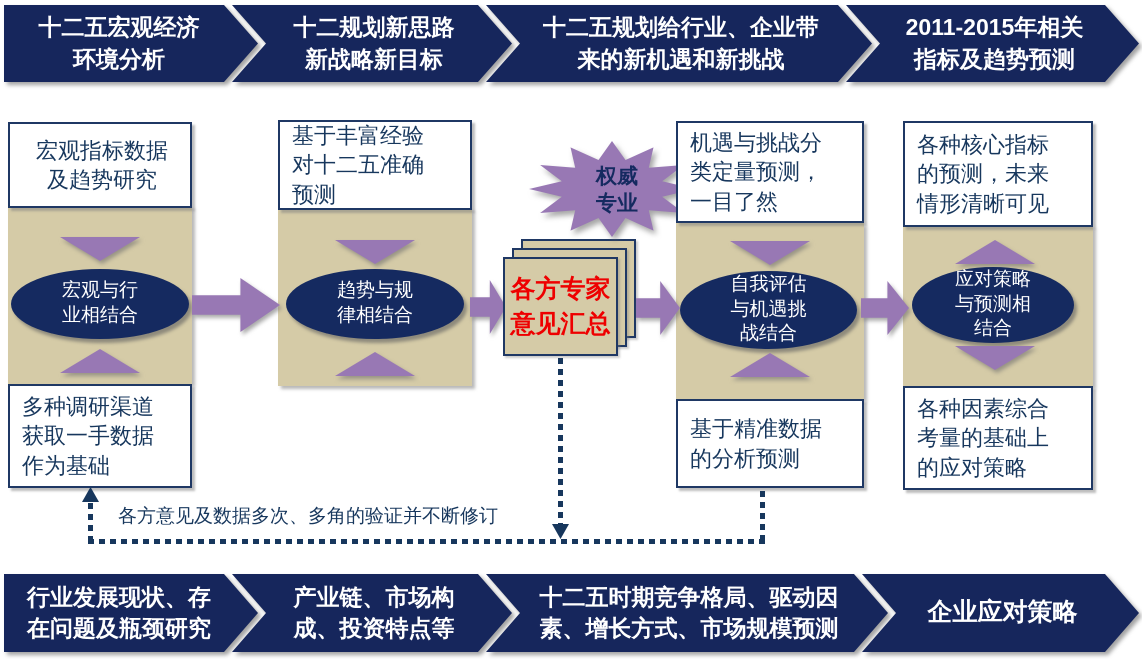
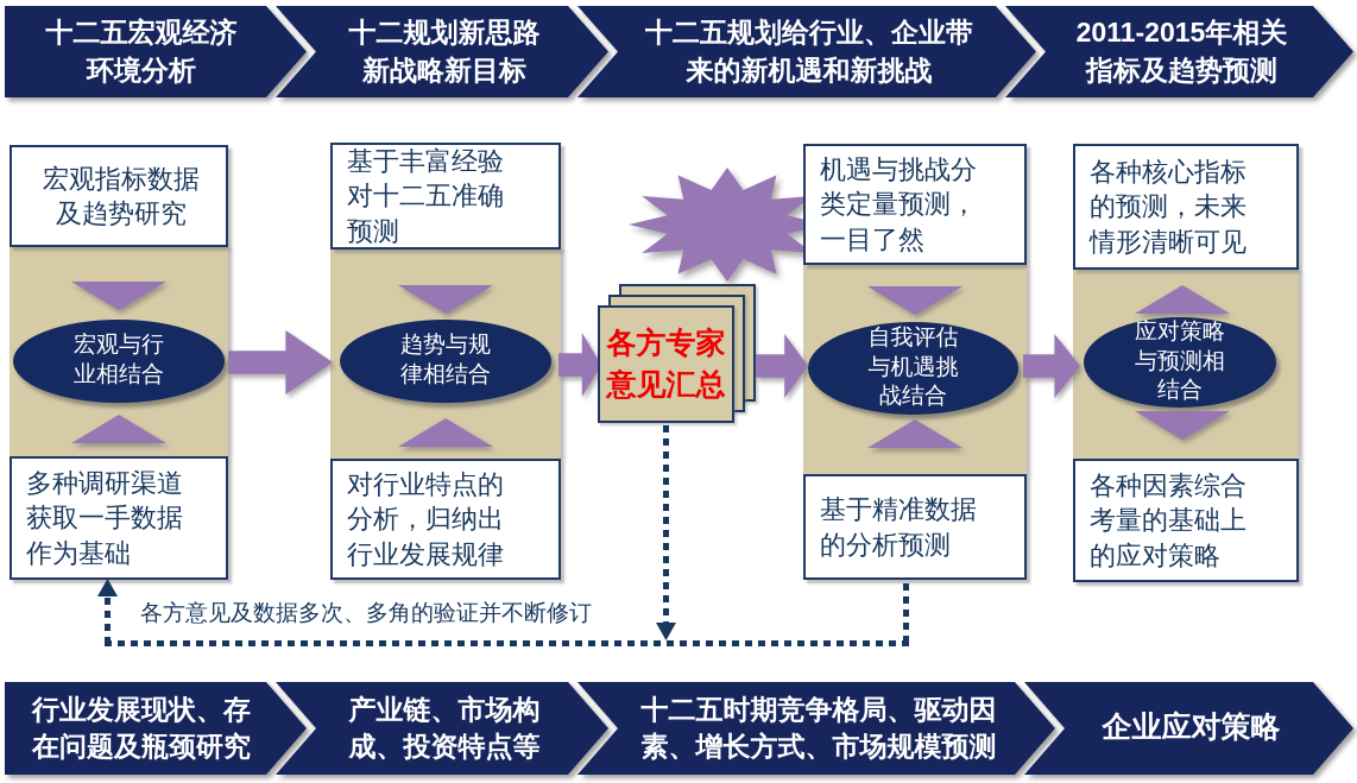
  十二五宏观经济
  环境分析
  十二规划新思路
  新战略新目标
  十二五规划给行业、企业带
  来的新机遇和新挑战
  2011-2015年相关
  指标及趋势预测
  宏观指标数据
  及趋势研究
  宏观与行
  业相结合
  多种调研渠道
  获取一手数据
  作为基础
  基于丰富经验
  对十二五准确
  预测
  趋势与规
  律相结合
+ 对行业特点的
+ 分析，归纳出
+ 行业发展规律
  各方专家
  意见汇总
- 权威
- 专业
  机遇与挑战分
  类定量预测，
  一目了然
  自我评估
  与机遇挑
  战结合
  基于精准数据
  的分析预测
  各种核心指标
  的预测，未来
  情形清晰可见
  应对策略
  与预测相
  结合
  各种因素综合
  考量的基础上
  的应对策略
  各方意见及数据多次、多角的验证并不断修订
  行业发展现状、存
  在问题及瓶颈研究
  产业链、市场构
  成、投资特点等
  十二五时期竞争格局、驱动因
  素、增长方式、市场规模预测
  企业应对策略
